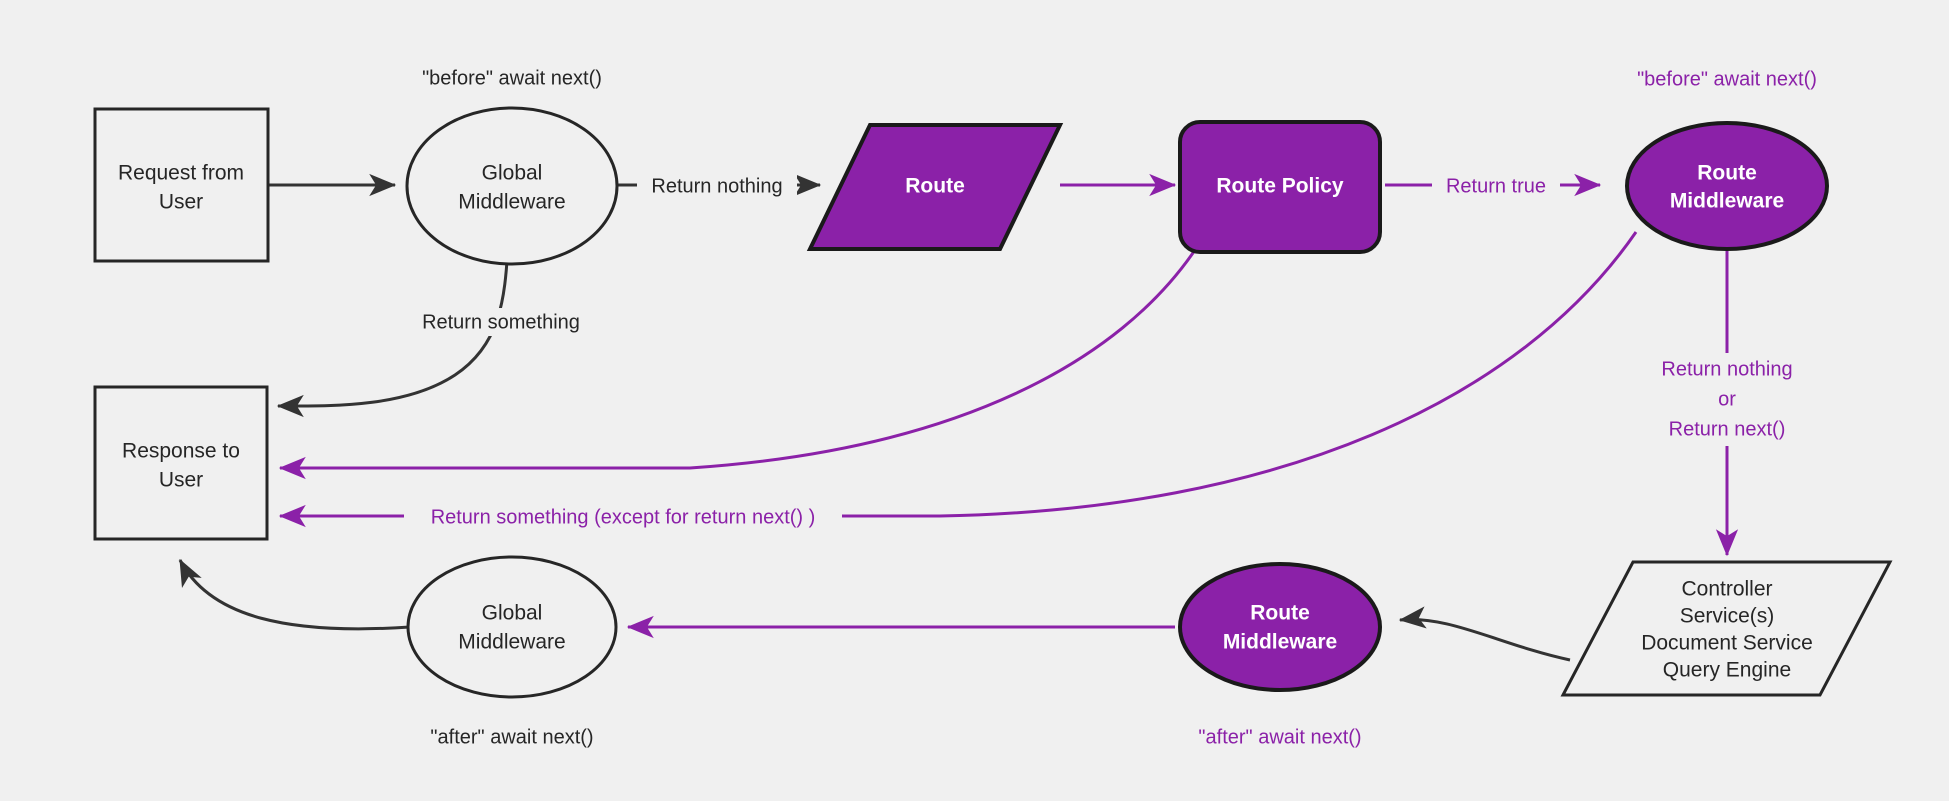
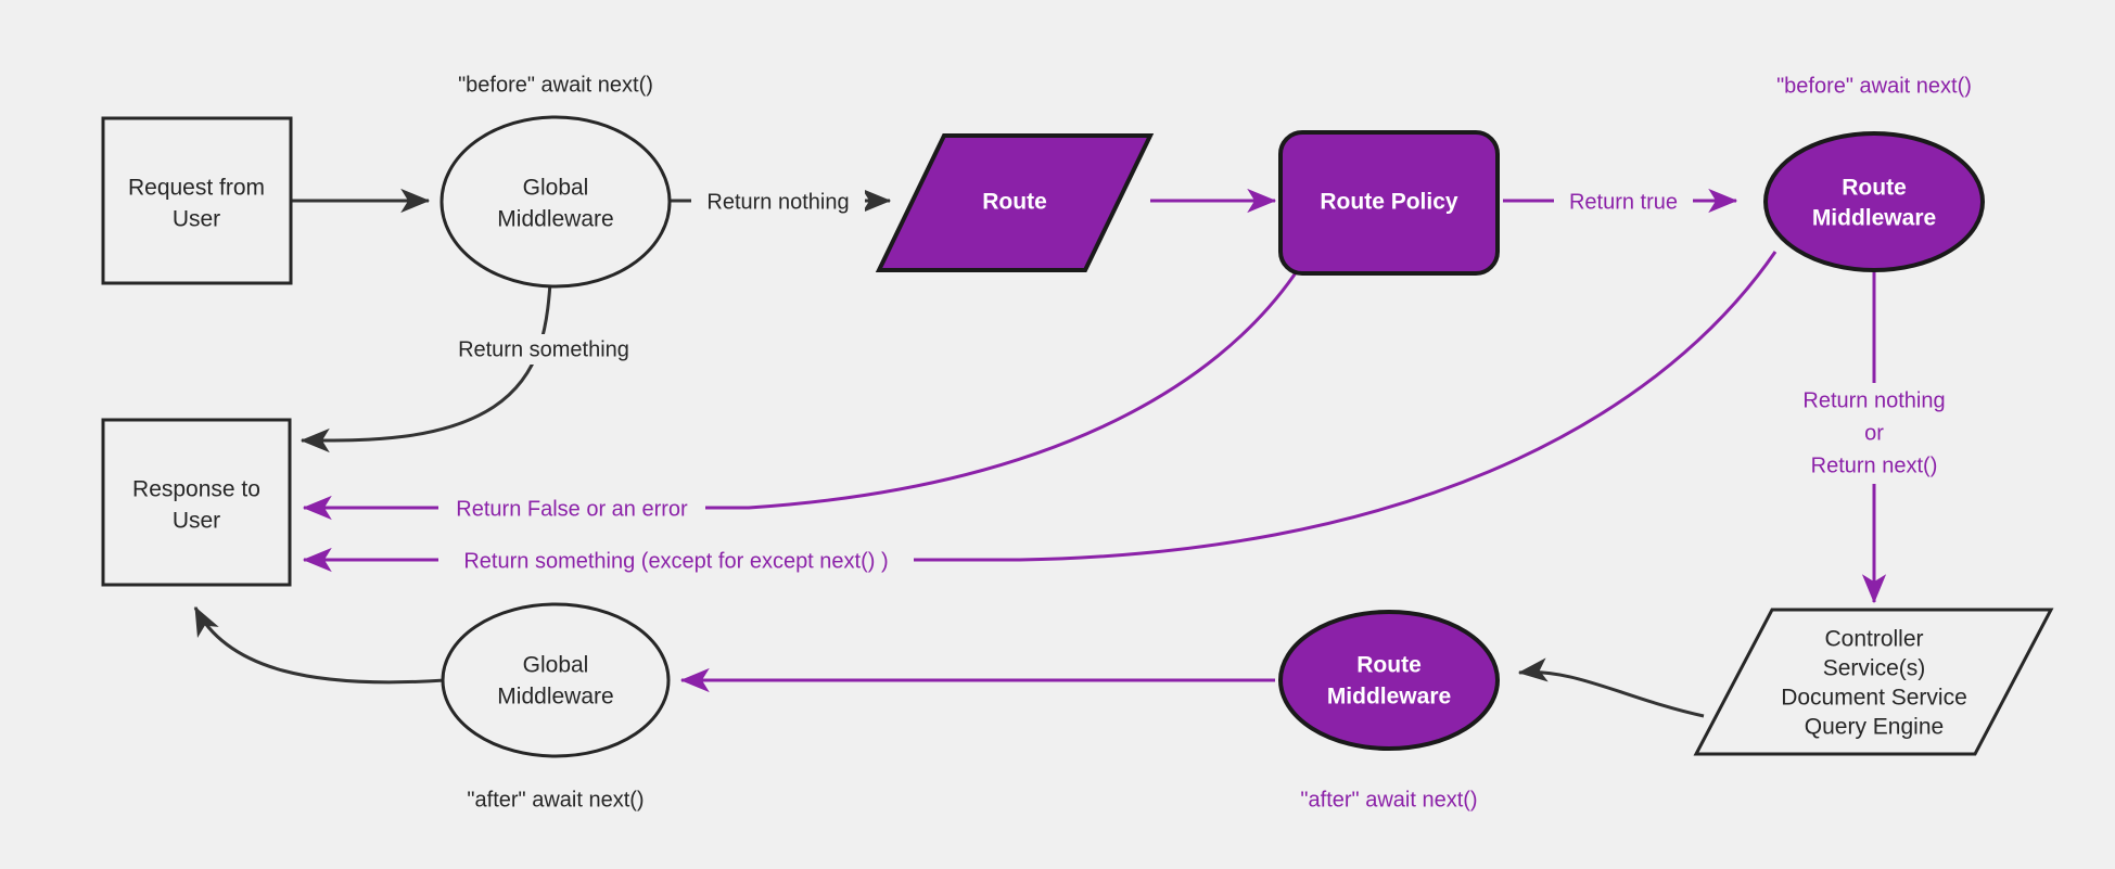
  Request from
  User
  Global
  Middleware
  Route
  Route Policy
  Route
  Middleware
  Controller
  Service(s)
  Document Service
  Query Engine
  Route
  Middleware
  Global
  Middleware
  Response to
  User
  Return nothing
  Return something
  Return true
+ Return False or an error
- Return something (except for return next() )
+ Return something (except for except next() )
  Return nothing
  or
  Return next()
  "before" await next()
  "before" await next()
  "after" await next()
  "after" await next()
